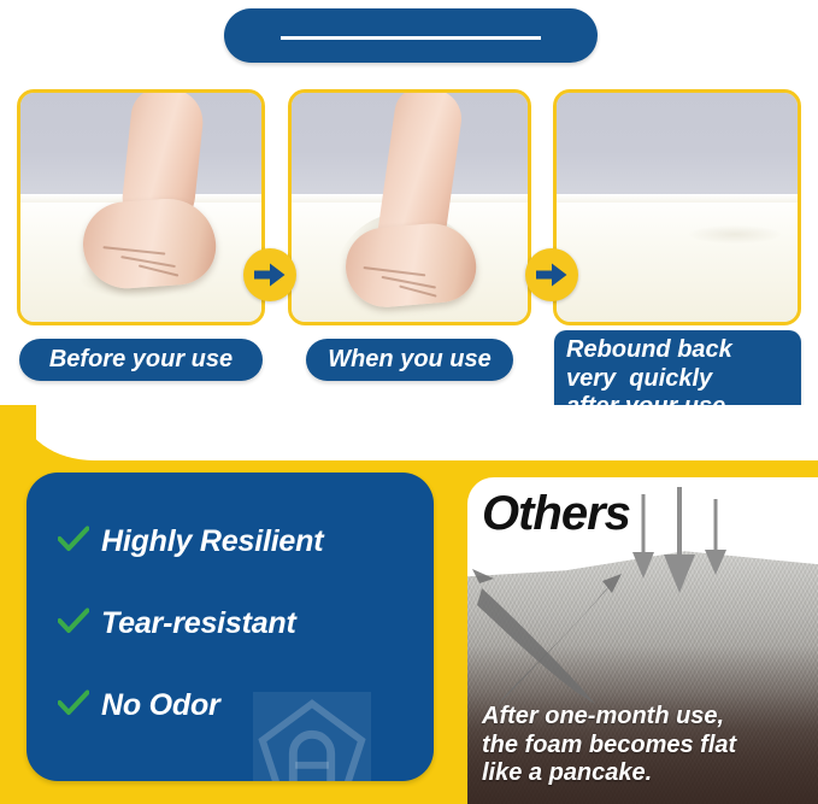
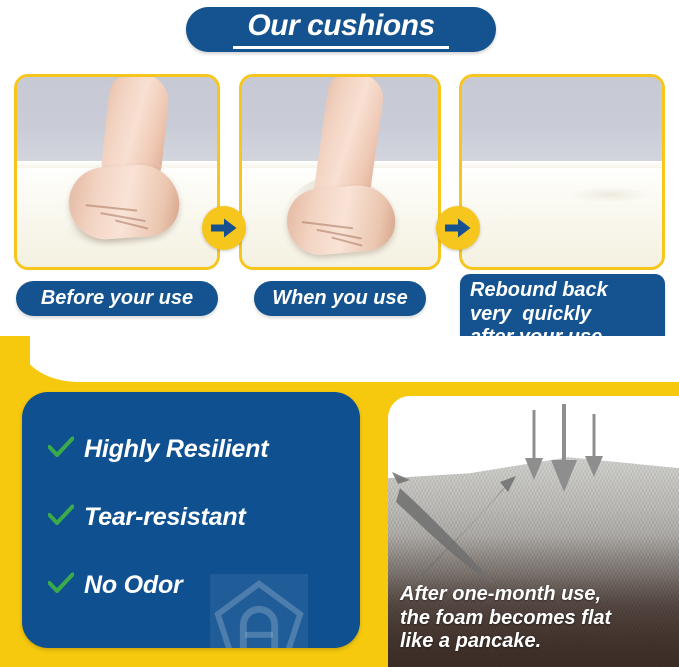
+ Our cushions
  Before your use
  When you use
  Rebound back
  very quickly
  Highly Resilient
  Tear-resistant
  No Odor
- Others
  After one-month use,
  the foam becomes flat
  like a pancake.
